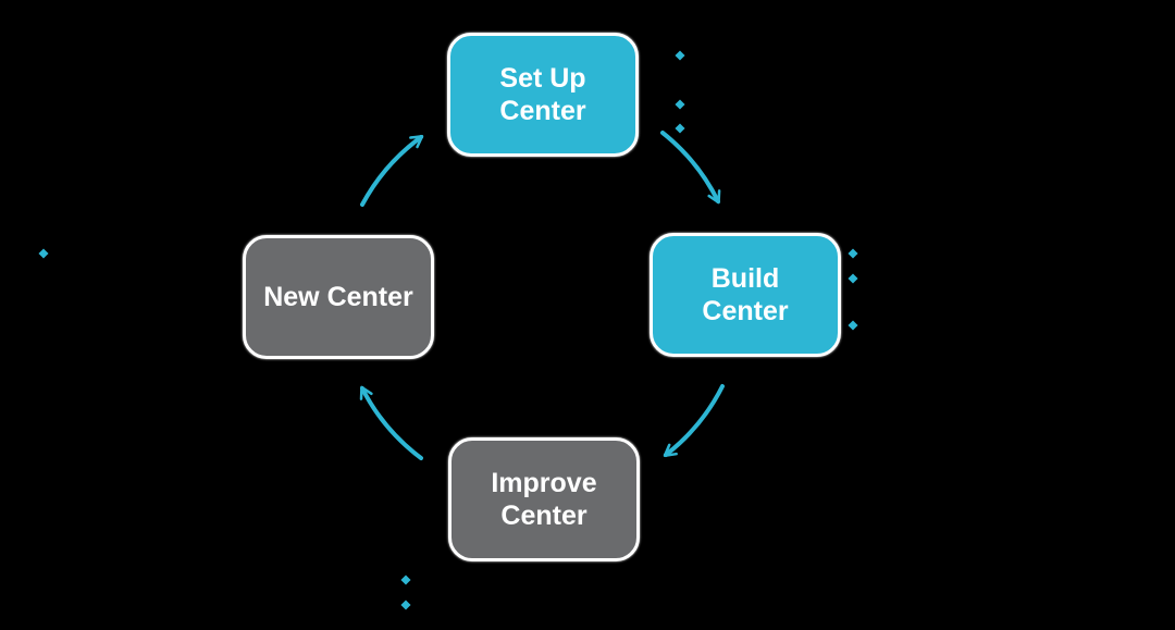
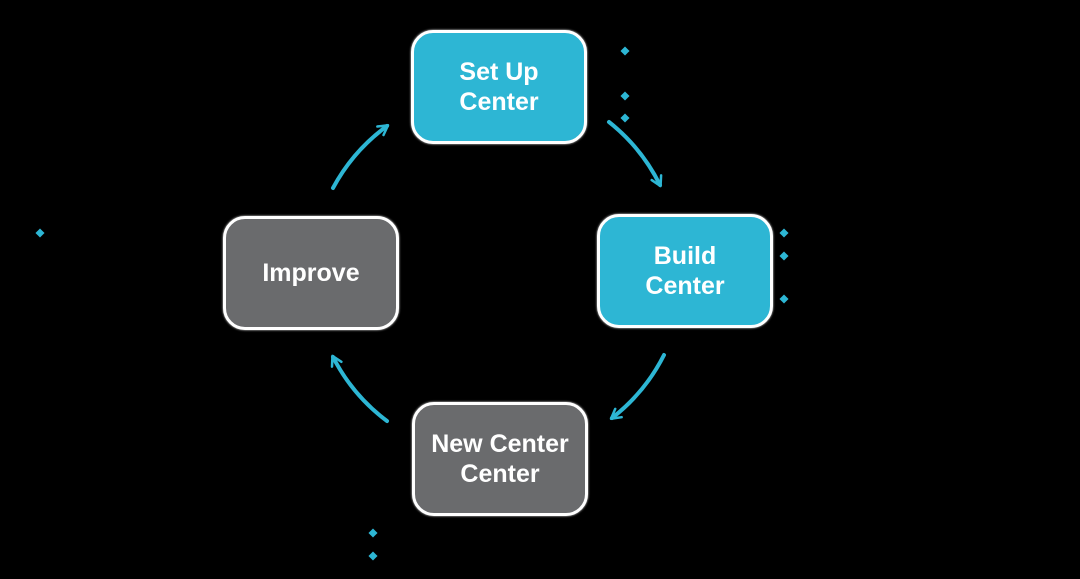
  Set Up
  Center
  Build
  Center
- Improve
+ New Center
  Center
- New Center
+ Improve
